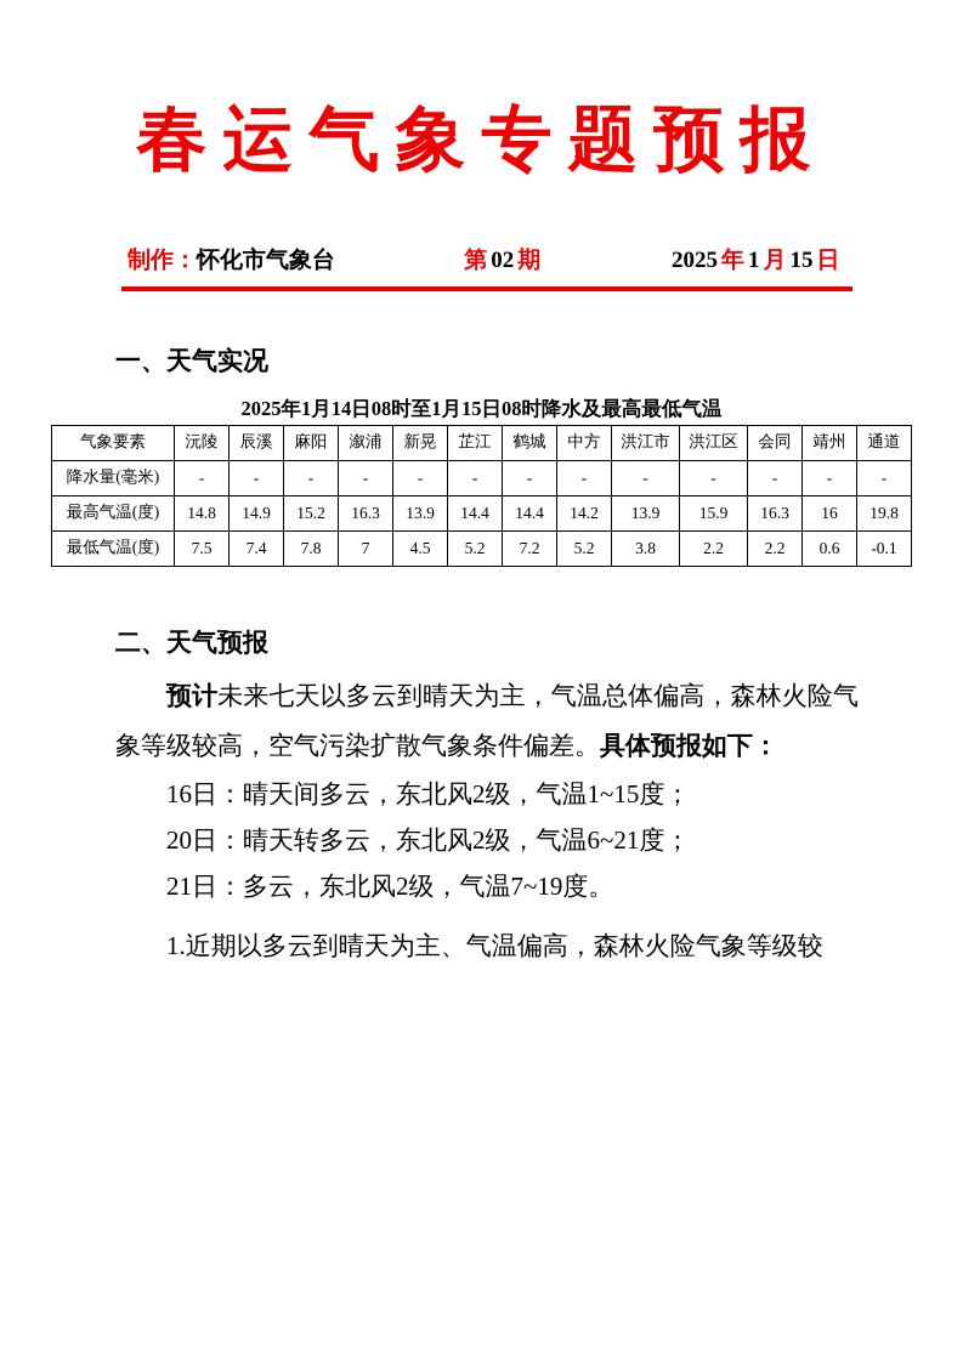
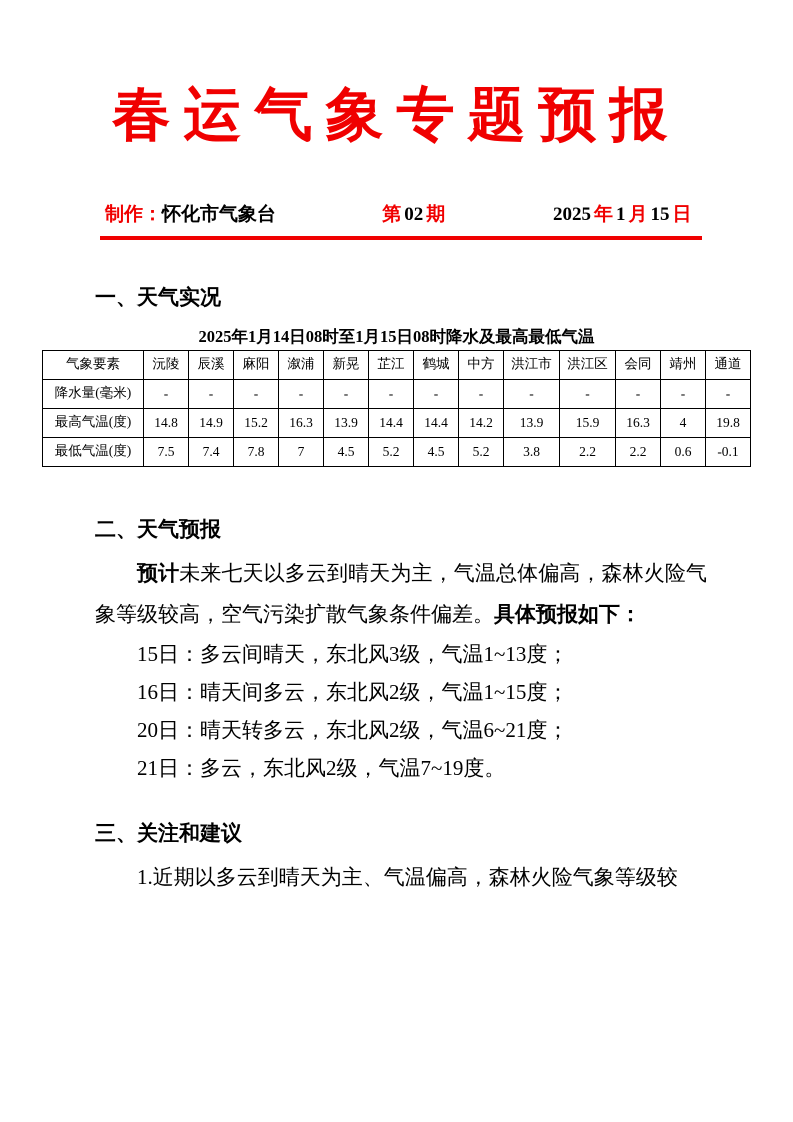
  春运气象专题预报
  制作：怀化市气象台
  第 02 期
  2025 年 1 月 15 日
  一、天气实况
  2025年1月14日08时至1月15日08时降水及最高最低气温
  气象要素	沅陵	辰溪	麻阳	溆浦	新晃	芷江	鹤城	中方	洪江市	洪江区	会同	靖州	通道
  降水量(毫米)	-	-	-	-	-	-	-	-	-	-	-	-	-
- 最高气温(度)	14.8	14.9	15.2	16.3	13.9	14.4	14.4	14.2	13.9	15.9	16.3	16	19.8
+ 最高气温(度)	14.8	14.9	15.2	16.3	13.9	14.4	14.4	14.2	13.9	15.9	16.3	4	19.8
- 最低气温(度)	7.5	7.4	7.8	7	4.5	5.2	7.2	5.2	3.8	2.2	2.2	0.6	-0.1
+ 最低气温(度)	7.5	7.4	7.8	7	4.5	5.2	4.5	5.2	3.8	2.2	2.2	0.6	-0.1
  二、天气预报
  预计未来七天以多云到晴天为主，气温总体偏高，森林火险气象等级较高，空气污染扩散气象条件偏差。具体预报如下：
+ 15日：多云间晴天，东北风3级，气温1~13度；
  16日：晴天间多云，东北风2级，气温1~15度；
  20日：晴天转多云，东北风2级，气温6~21度；
  21日：多云，东北风2级，气温7~19度。
+ 三、关注和建议
  1.近期以多云到晴天为主、气温偏高，森林火险气象等级较
